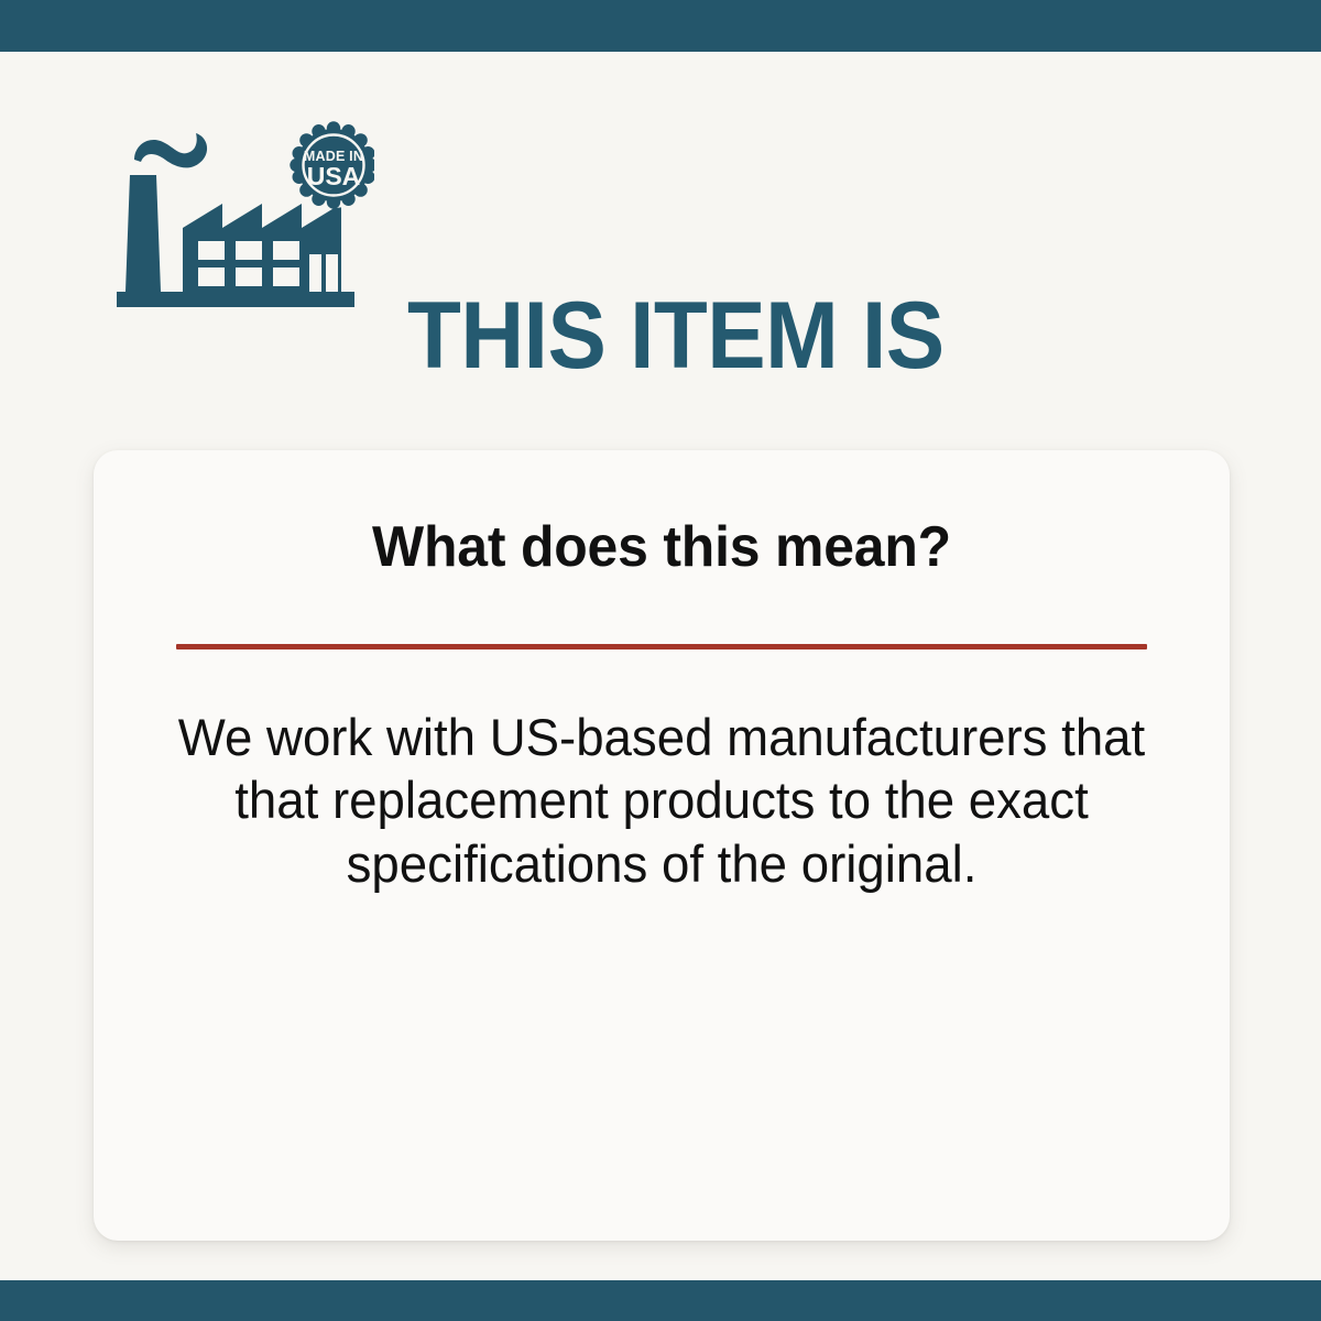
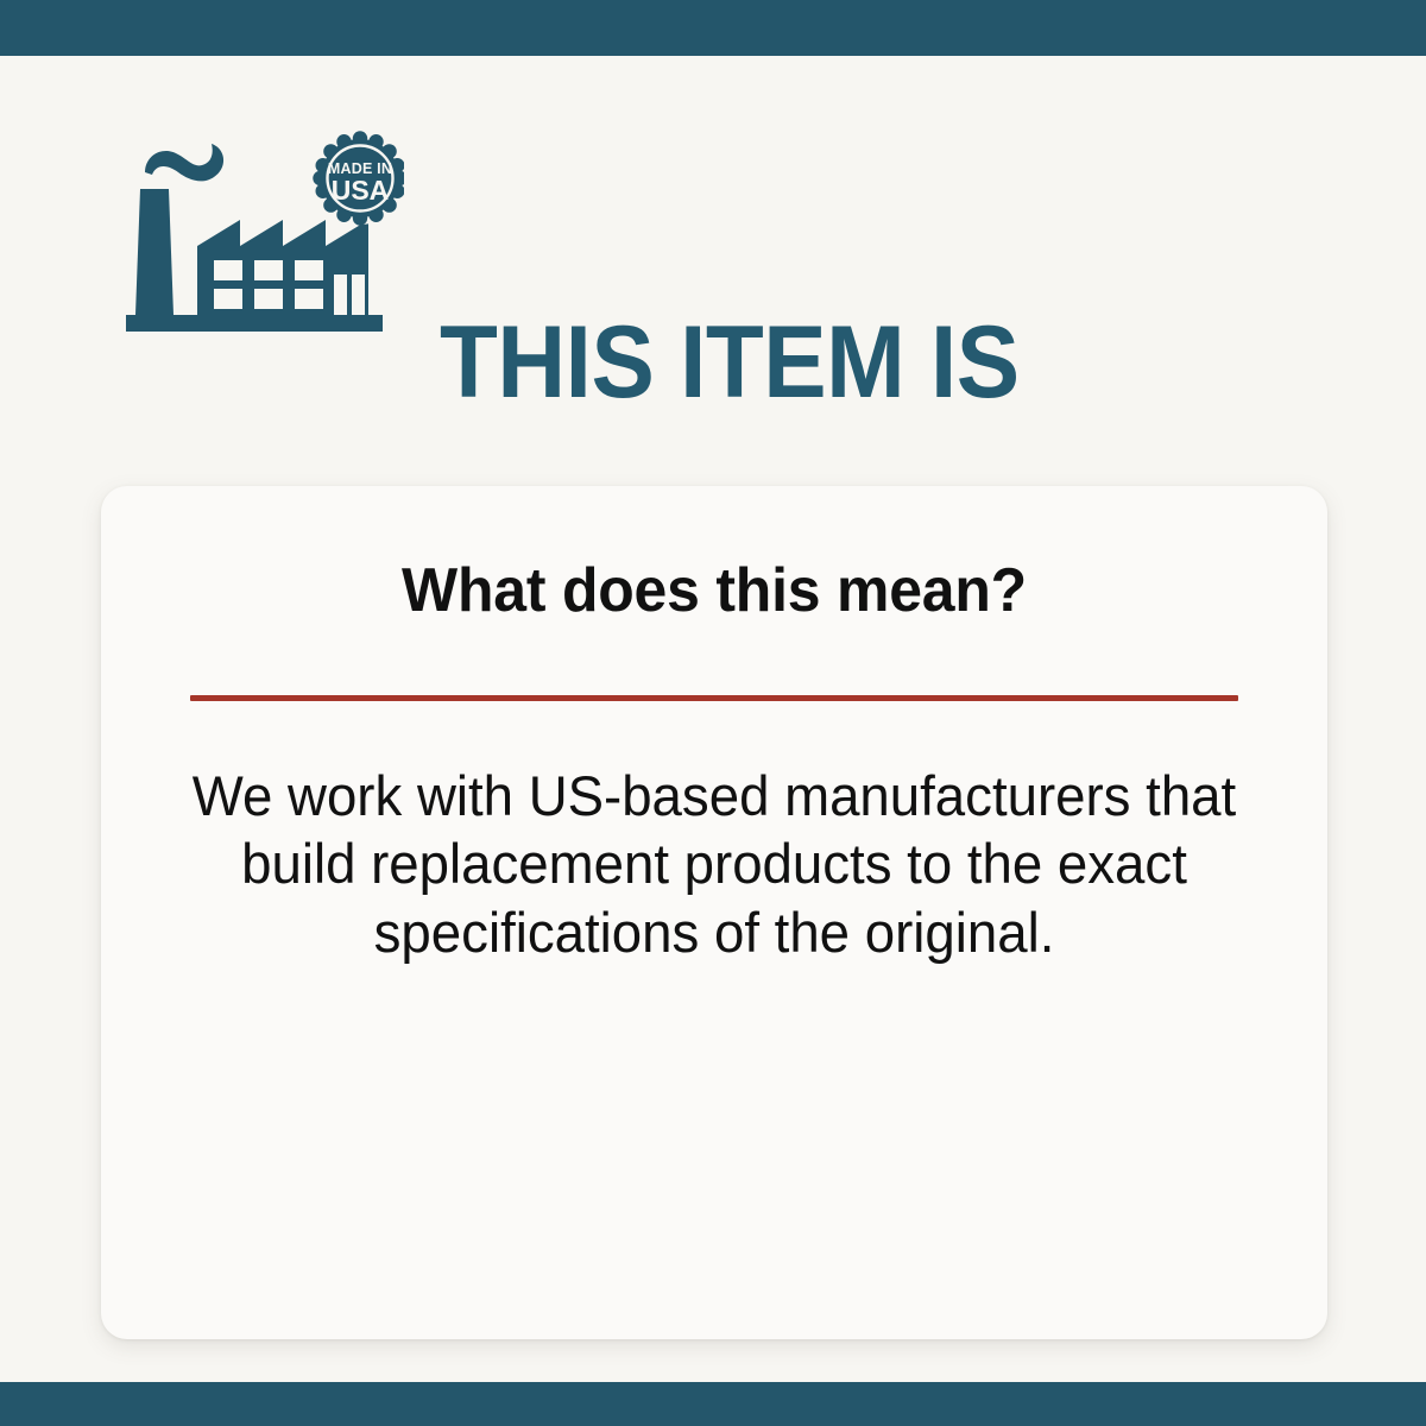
  MADE IN
  USA
  THIS ITEM IS
  What does this mean?
- We work with US-based manufacturers that that replacement products to the exact specifications of the original.
+ We work with US-based manufacturers that build replacement products to the exact specifications of the original.
